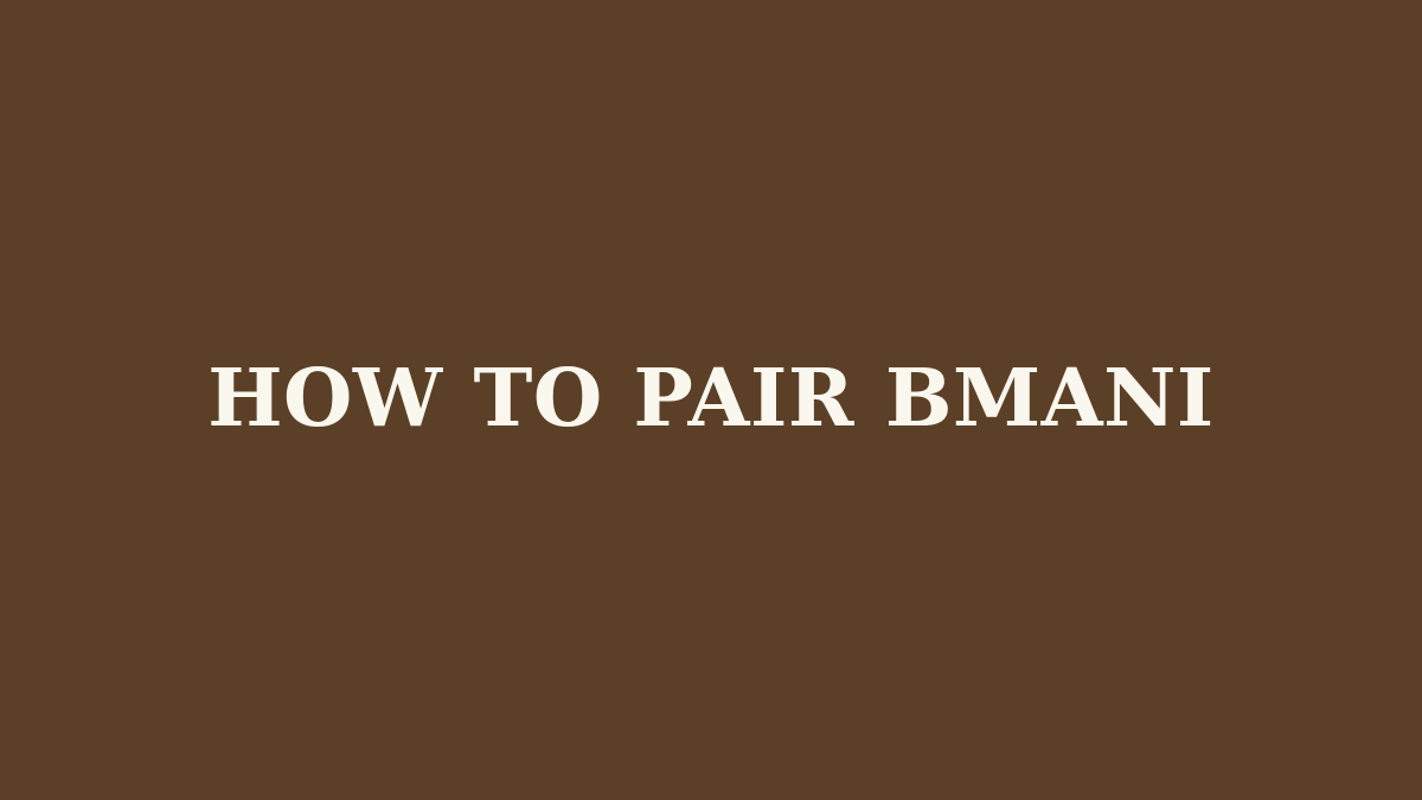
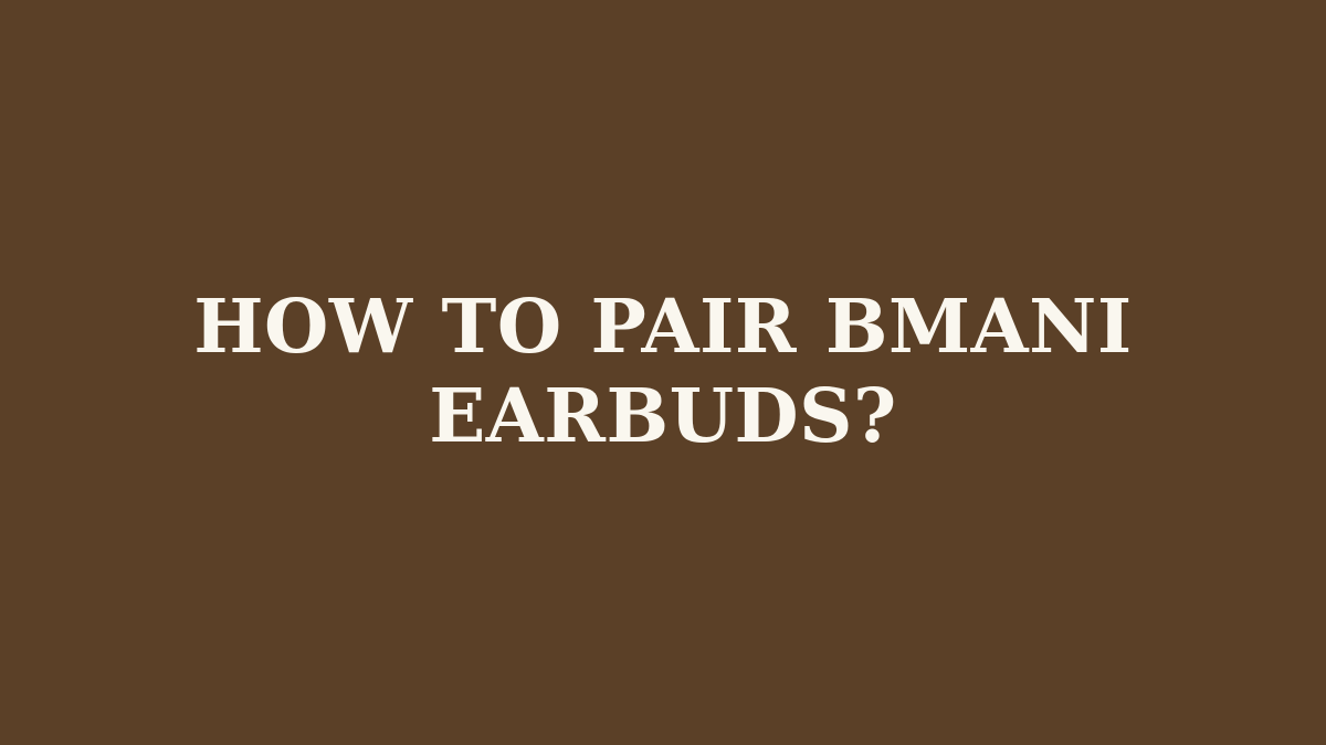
  HOW TO PAIR BMANI
+ EARBUDS?
